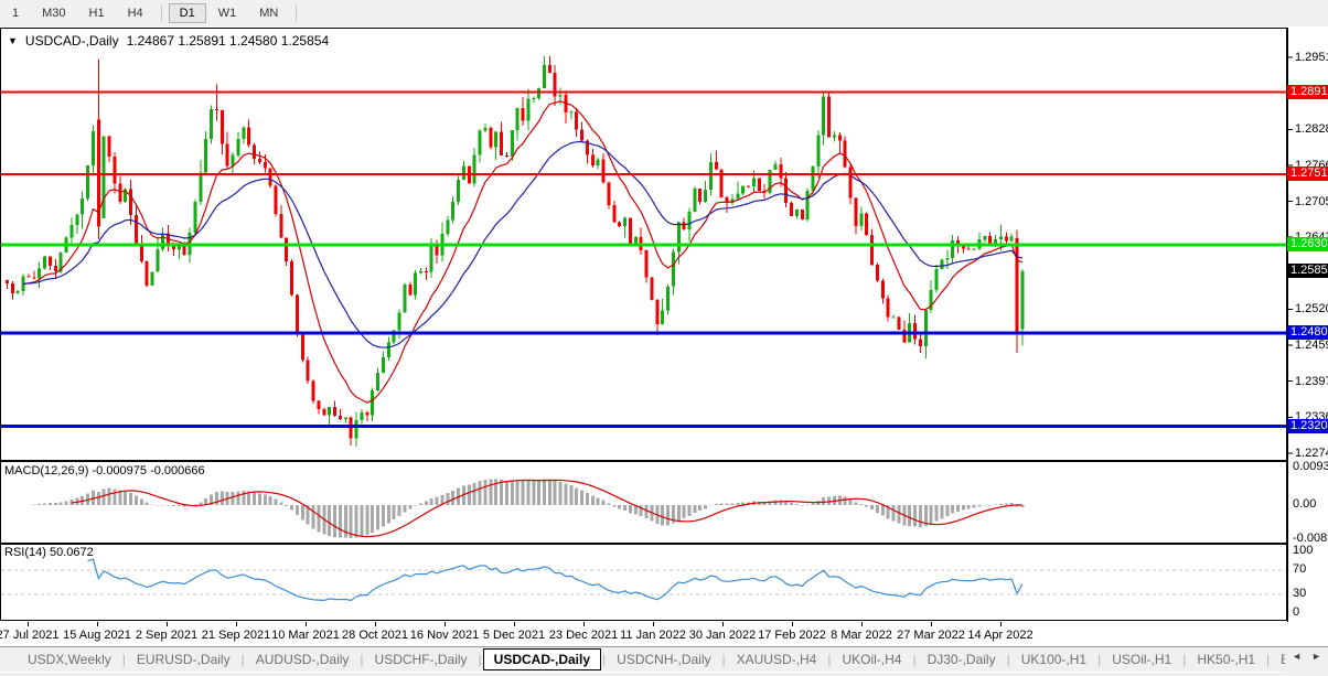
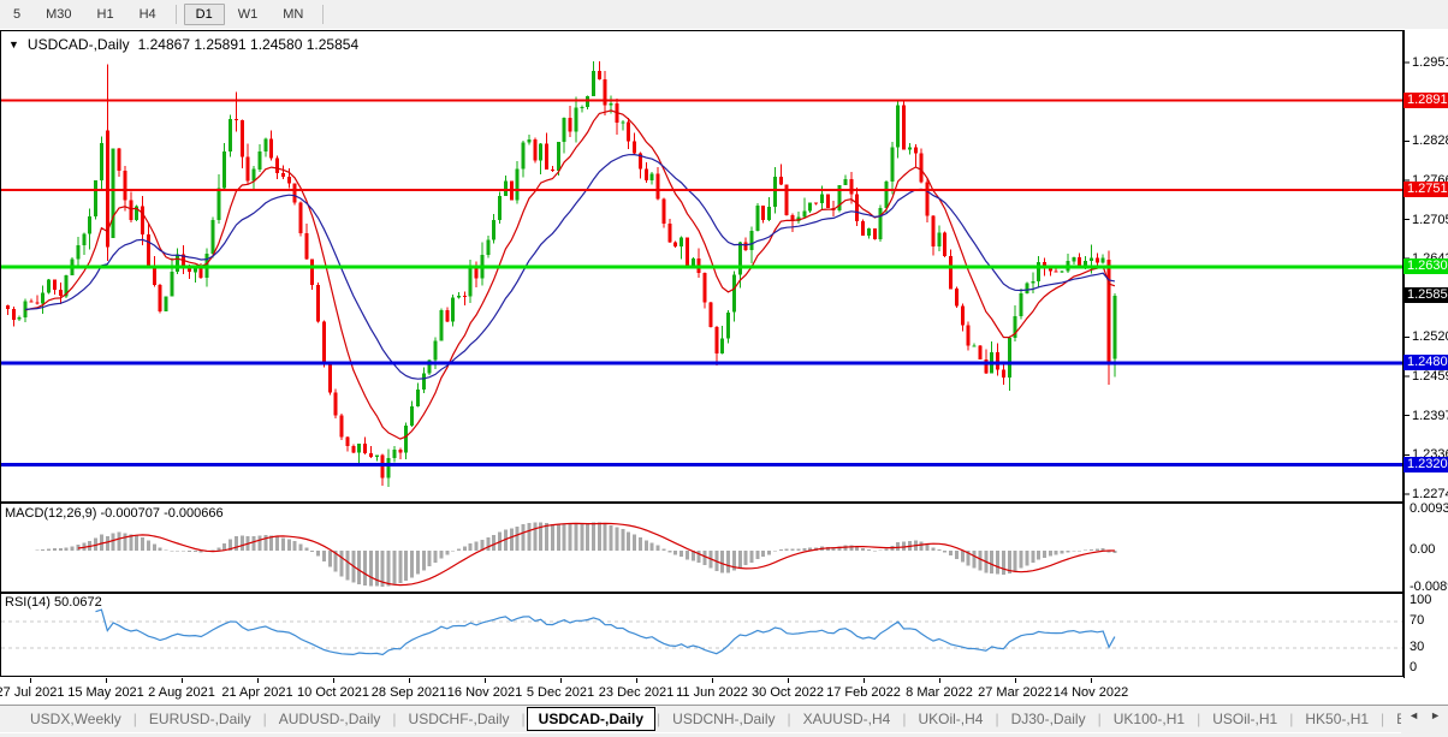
- 1
+ 5
  M30
  H1
  H4
  D1
  W1
  MN
  ▼
  USDCAD-,Daily
  1.24867 1.25891 1.24580 1.25854
- MACD(12,26,9) -0.000975 -0.000666
+ MACD(12,26,9) -0.000707 -0.000666
  RSI(14) 50.0672
  1.295
  1.282
  1.270
  1.252
  1.245
  1.239
  1.233
  1.227
  1.2891
  1.2751
  1.2630
  1.2480
  1.2320
  1.2585
  0.0093
  0.00
  -0.008
  100
  70
  30
  0
  7 Jul 2021
- 15 Aug 2021
+ 15 May 2021
- 2 Sep 2021
+ 2 Aug 2021
- 21 Sep 2021
+ 21 Apr 2021
- 10 Mar 2021
+ 10 Oct 2021
- 28 Oct 2021
+ 28 Sep 2021
  16 Nov 2021
  5 Dec 2021
  23 Dec 2021
- 11 Jan 2022
+ 11 Jun 2022
- 30 Jan 2022
+ 30 Oct 2022
  17 Feb 2022
  8 Mar 2022
  27 Mar 2022
- 14 Apr 2022
+ 14 Nov 2022
  USDX,Weekly
  |
  EURUSD-,Daily
  |
  AUDUSD-,Daily
  |
  USDCHF-,Daily
  |
  USDCAD-,Daily
  |
  USDCNH-,Daily
  |
  XAUUSD-,H4
  |
  UKOil-,H4
  |
  DJ30-,Daily
  |
  UK100-,H1
  |
  USOil-,H1
  |
  HK50-,H1
  |
  ◄
  ►
